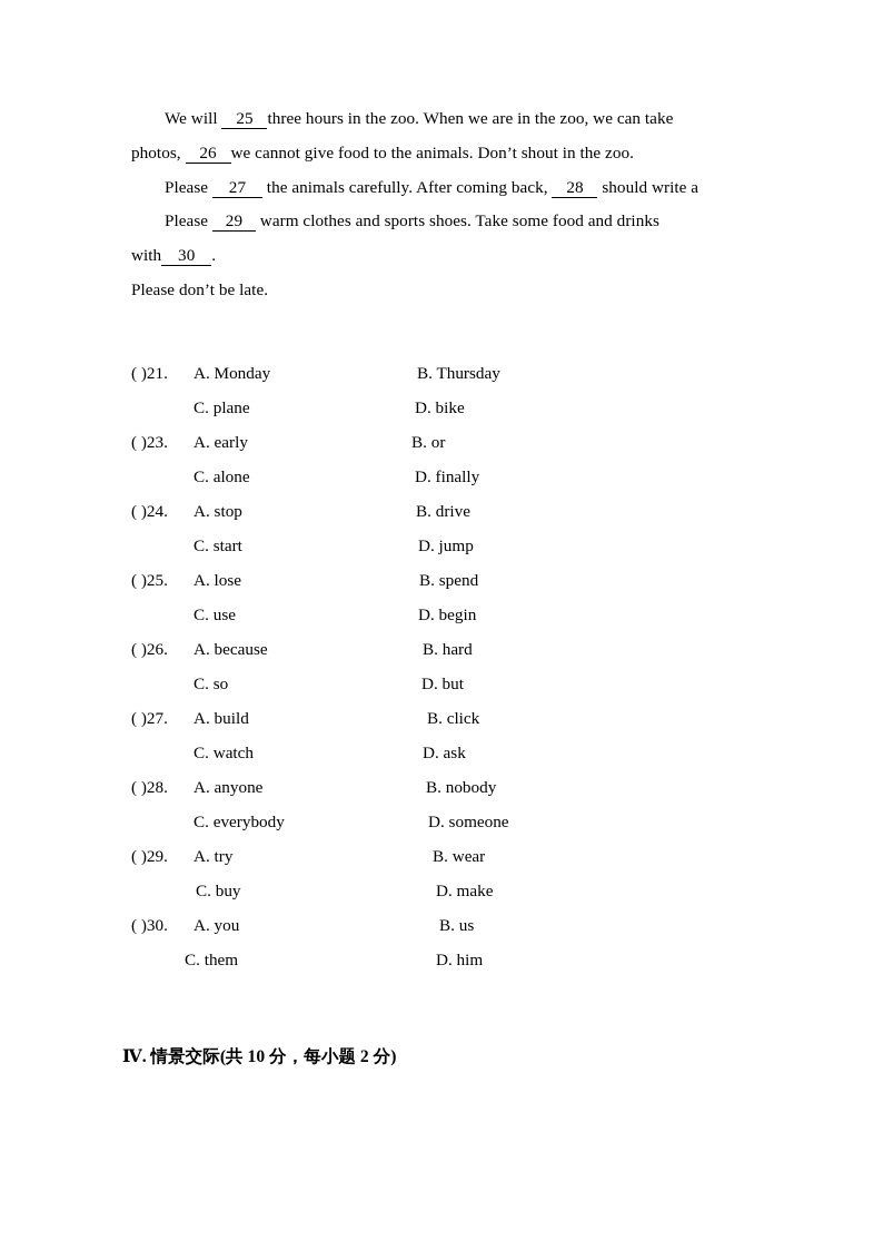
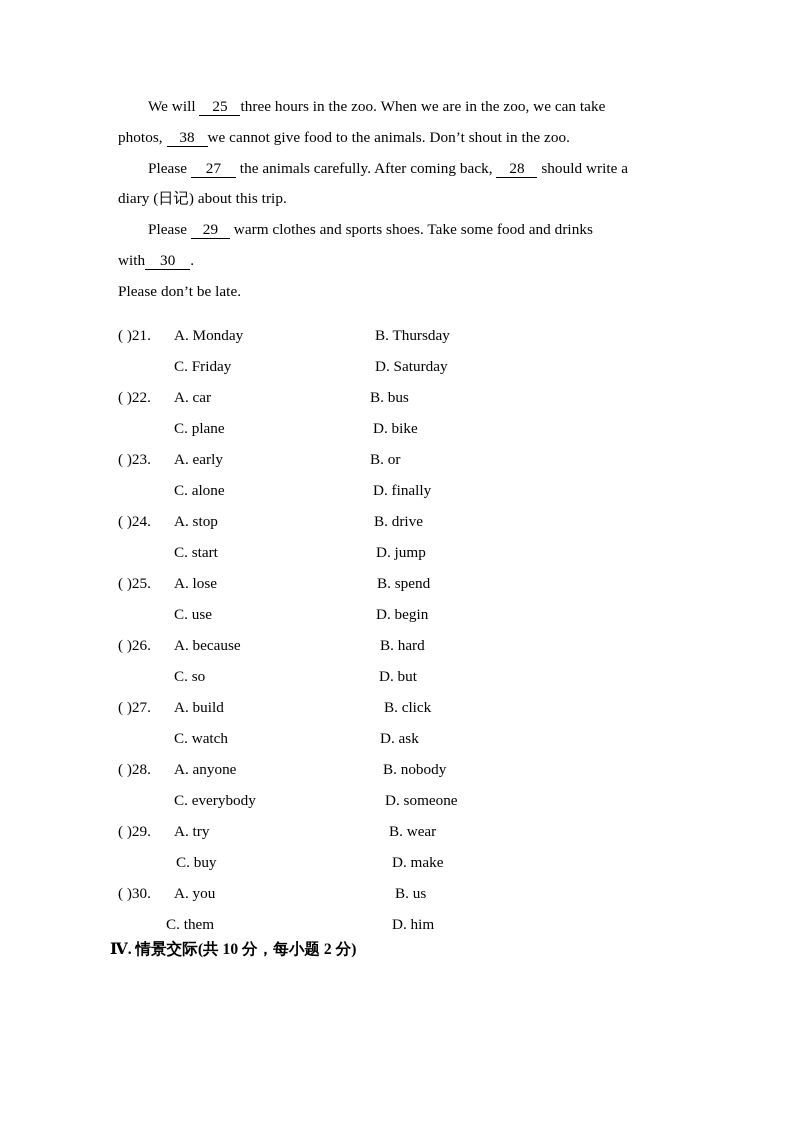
  We will 25 three hours in the zoo. When we are in the zoo, we can take
- photos, 26 we cannot give food to the animals. Don’t shout in the zoo.
+ photos, 38 we cannot give food to the animals. Don’t shout in the zoo.
  Please 27 the animals carefully. After coming back, 28 should write a
+ diary (日记) about this trip.
  Please 29 warm clothes and sports shoes. Take some food and drinks
  with 30 .
  Please don’t be late.
  ( )21.
  A. Monday
  B. Thursday
+ C. Friday
+ D. Saturday
+ ( )22.
+ A. car
+ B. bus
  C. plane
  D. bike
  ( )23.
  A. early
  B. or
  C. alone
  D. finally
  ( )24.
  A. stop
  B. drive
  C. start
  D. jump
  ( )25.
  A. lose
  B. spend
  C. use
  D. begin
  ( )26.
  A. because
  B. hard
  C. so
  D. but
  ( )27.
  A. build
  B. click
  C. watch
  D. ask
  ( )28.
  A. anyone
  B. nobody
  C. everybody
  D. someone
  ( )29.
  A. try
  B. wear
  C. buy
  D. make
  ( )30.
  A. you
  B. us
  C. them
  D. him
  Ⅳ. 情景交际(共 10 分，每小题 2 分)
